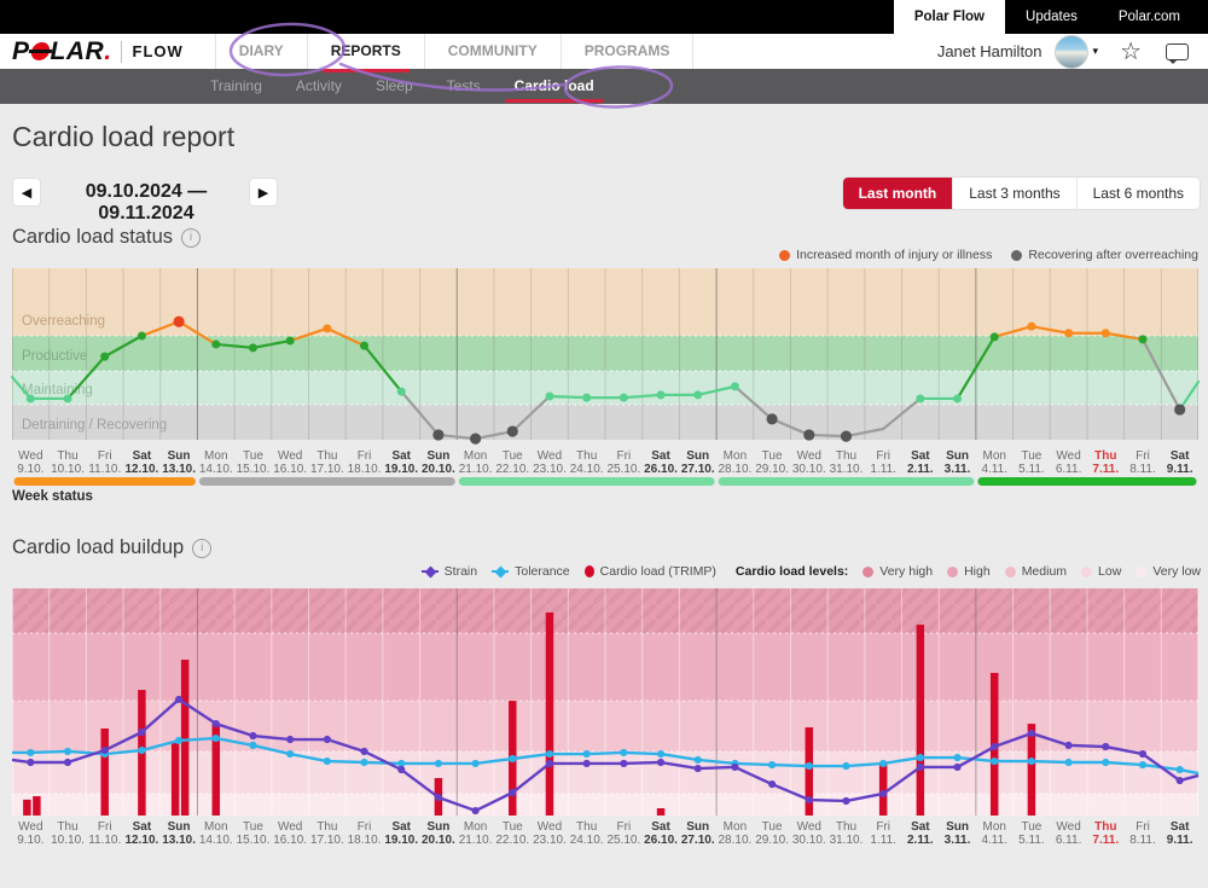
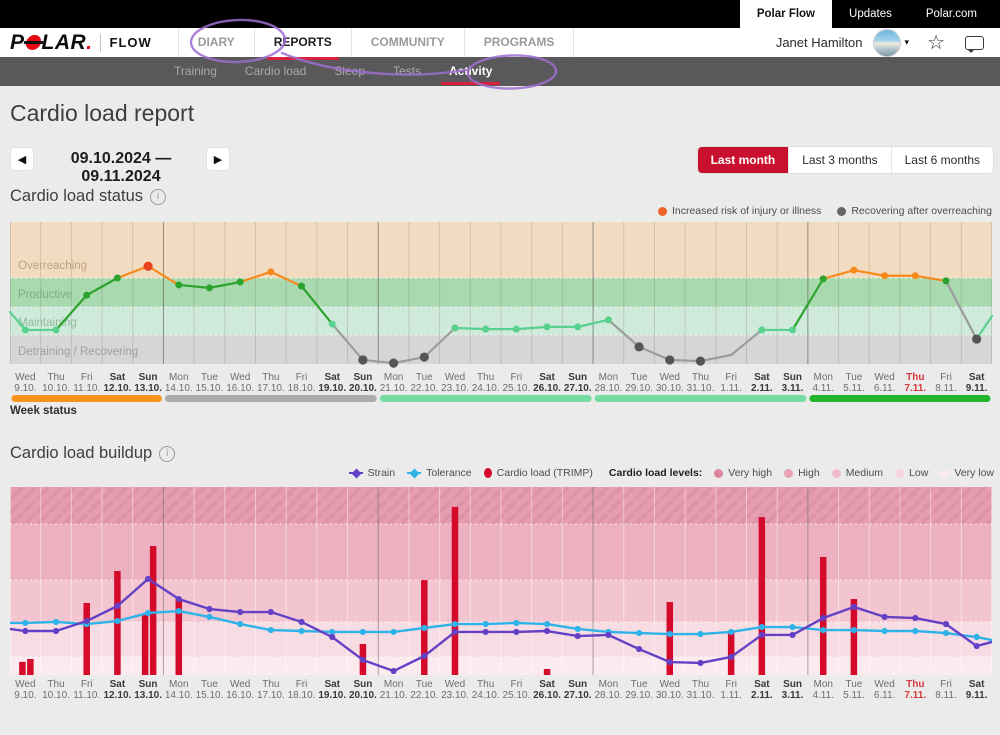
  Polar Flow
  Updates
  Polar.com
  P
  LAR
  .
  FLOW
  DIARY
  REPORTS
  COMMUNITY
  PROGRAMS
  Janet Hamilton
  ▾
  ☆
  Training
- Activity
+ Cardio load
  Sleep
  Tests
- Cardio load
+ Activity
  Cardio load report
  ◀
  09.10.2024 — 09.11.2024
  ▶
  Last month
  Last 3 months
  Last 6 months
  Cardio load status
  i
- Increased month of injury or illness
+ Increased risk of injury or illness
  Recovering after overreaching
  Overreaching
  Productive
  Maintainng
  Detraining / Recovering
  Wed 9.10.
  Thu 10.10.
  Fri 11.10.
  Sat 12.10.
  Sun 13.10.
  Mon 14.10.
  Tue 15.10.
  Wed 16.10.
  Thu 17.10.
  Fri 18.10.
  Sat 19.10.
  Sun 20.10.
  Mon 21.10.
  Tue 22.10.
  Wed 23.10.
  Thu 24.10.
  Fri 25.10.
  Sat 26.10.
  Sun 27.10.
  Mon 28.10.
  Tue 29.10.
  Wed 30.10.
  Thu 31.10.
  Fri 1.11.
  Sat 2.11.
  Sun 3.11.
  Mon 4.11.
  Tue 5.11.
  Wed 6.11.
  Thu 7.11.
  Fri 8.11.
  Sat 9.11.
  Week status
  Cardio load buildup
  i
  Strain
  Tolerance
  Cardio load (TRIMP)
  Cardio load levels:
  Very high
  High
  Medium
  Low
  Very low
  Wed 9.10.
  Thu 10.10.
  Fri 11.10.
  Sat 12.10.
  Sun 13.10.
  Mon 14.10.
  Tue 15.10.
  Wed 16.10.
  Thu 17.10.
  Fri 18.10.
  Sat 19.10.
  Sun 20.10.
  Mon 21.10.
  Tue 22.10.
  Wed 23.10.
  Thu 24.10.
  Fri 25.10.
  Sat 26.10.
  Sun 27.10.
  Mon 28.10.
  Tue 29.10.
  Wed 30.10.
  Thu 31.10.
  Fri 1.11.
  Sat 2.11.
  Sun 3.11.
  Mon 4.11.
  Tue 5.11.
  Wed 6.11.
  Thu 7.11.
  Fri 8.11.
  Sat 9.11.
